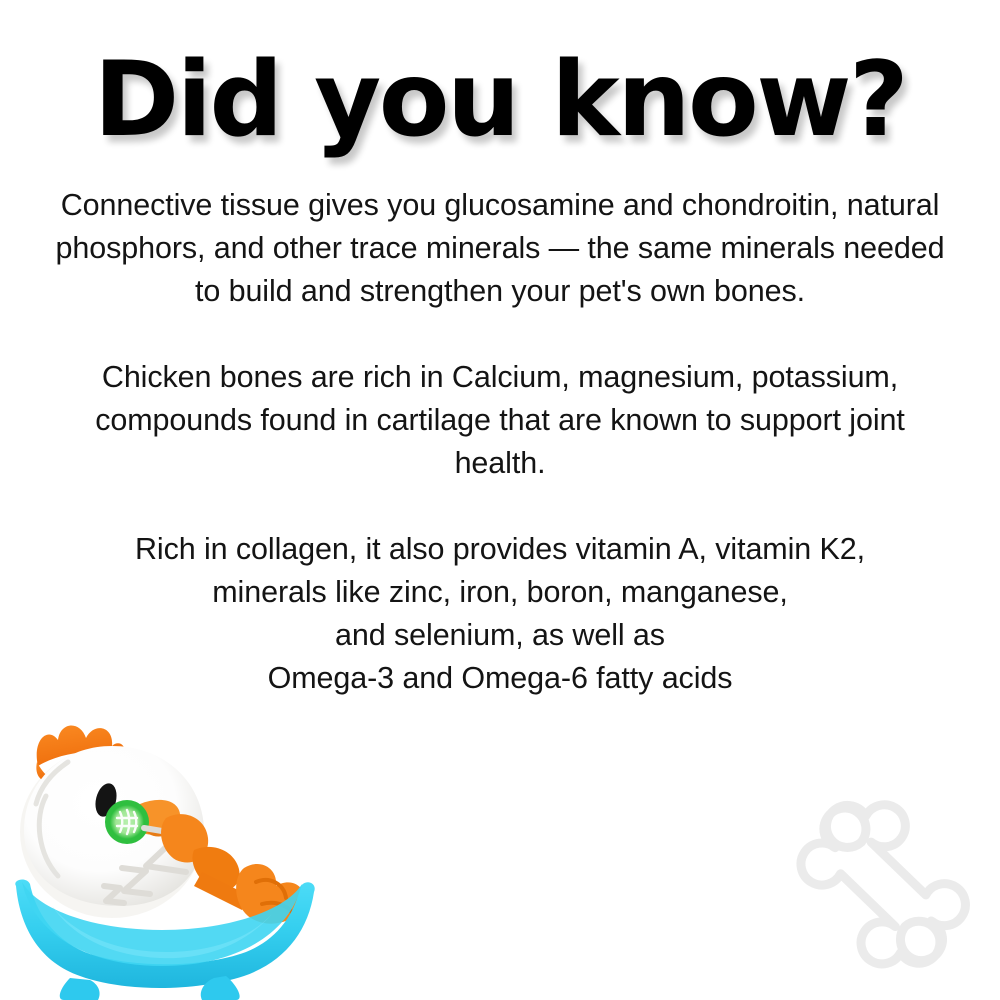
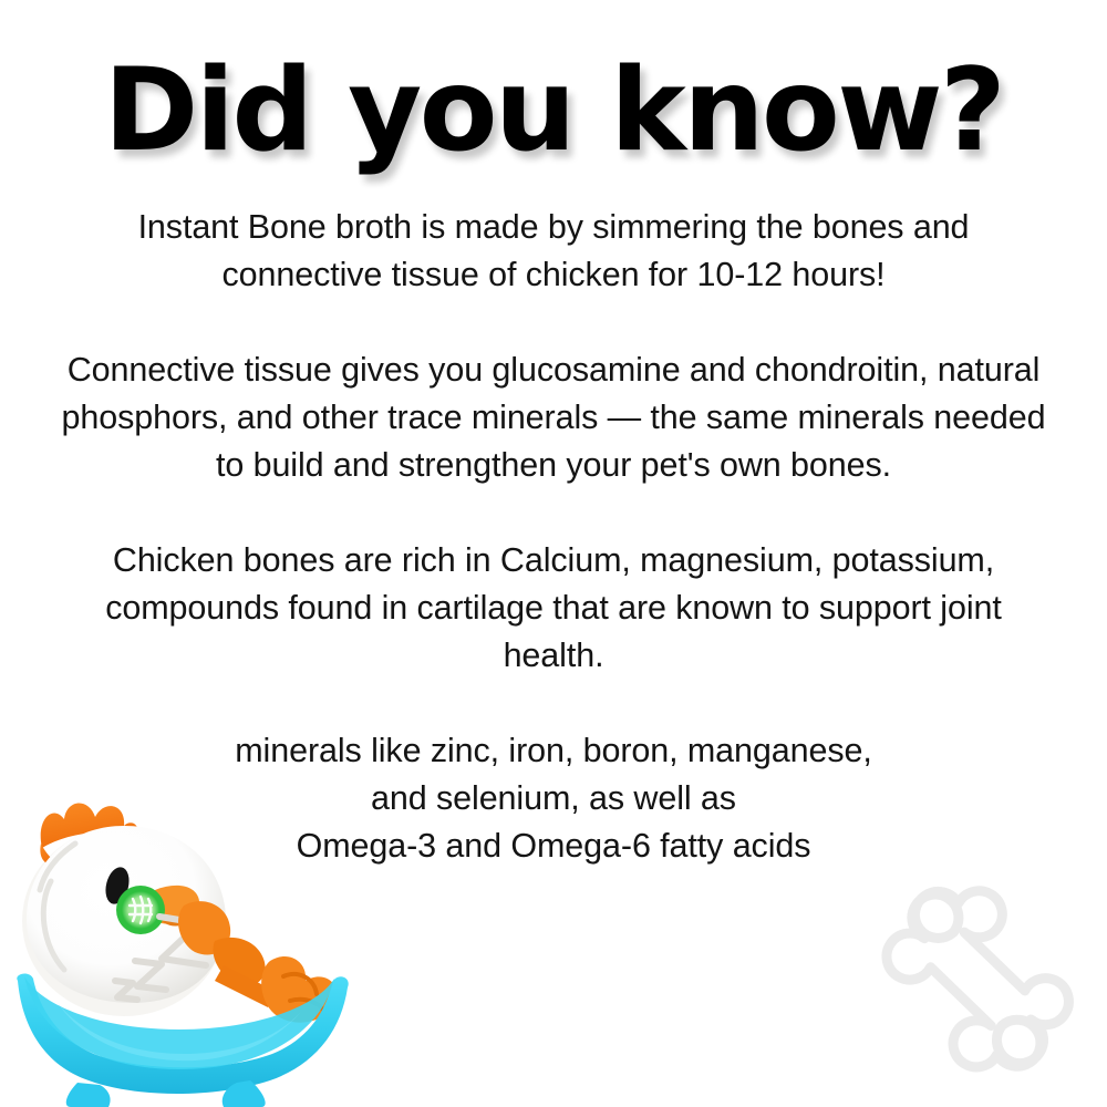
  Did you know?
+ Instant Bone broth is made by simmering the bones and
+ connective tissue of chicken for 10-12 hours!
  Connective tissue gives you glucosamine and chondroitin, natural
  phosphors, and other trace minerals — the same minerals needed
  to build and strengthen your pet's own bones.
  Chicken bones are rich in Calcium, magnesium, potassium,
  compounds found in cartilage that are known to support joint
  health.
- Rich in collagen, it also provides vitamin A, vitamin K2,
  minerals like zinc, iron, boron, manganese,
  and selenium, as well as
  Omega-3 and Omega-6 fatty acids
